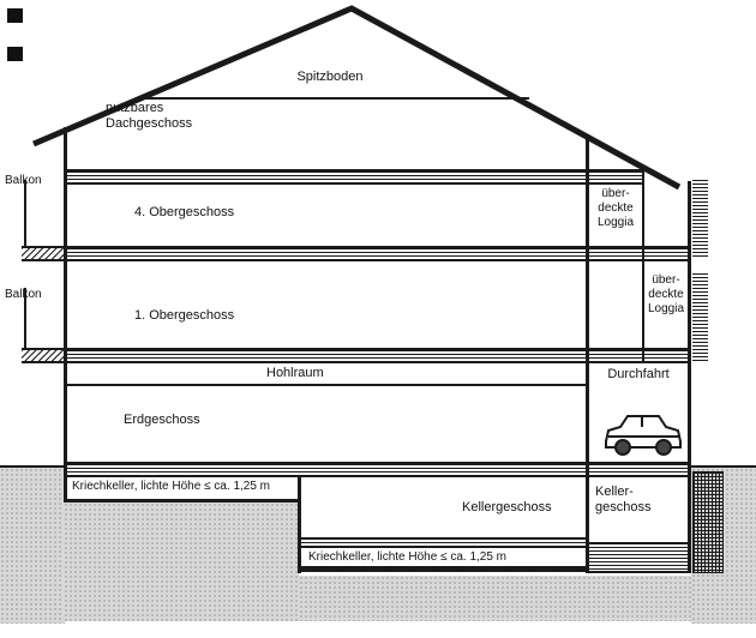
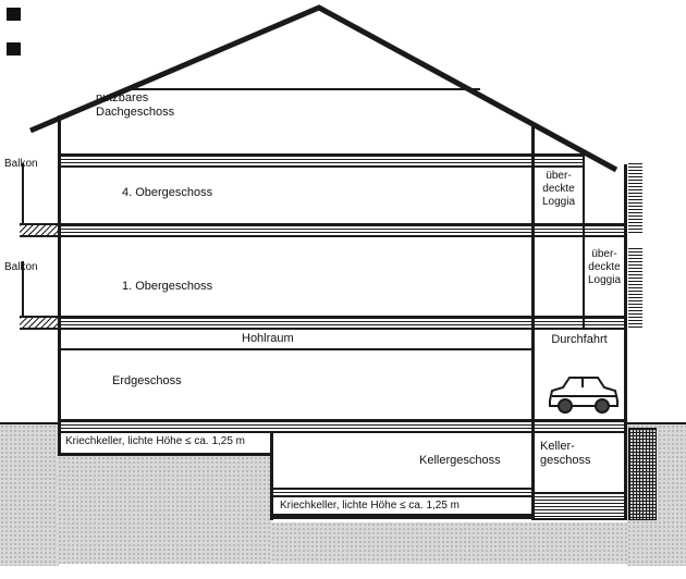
- Spitzboden
  nutzbares
  Dachgeschoss
  Balkon
  4. Obergeschoss
  über-
  deckte
  Loggia
  Balkon
  1. Obergeschoss
  über-
  deckte
  Loggia
  Hohlraum
  Durchfahrt
  Erdgeschoss
  Kriechkeller, lichte Höhe ≤ ca. 1,25 m
  Kellergeschoss
  Keller-
  geschoss
  Kriechkeller, lichte Höhe ≤ ca. 1,25 m
